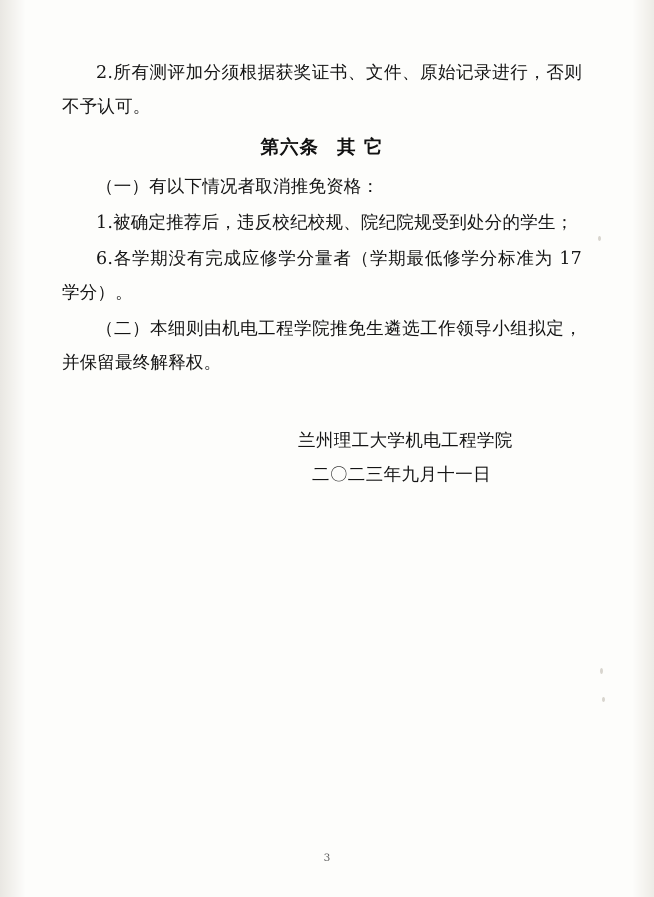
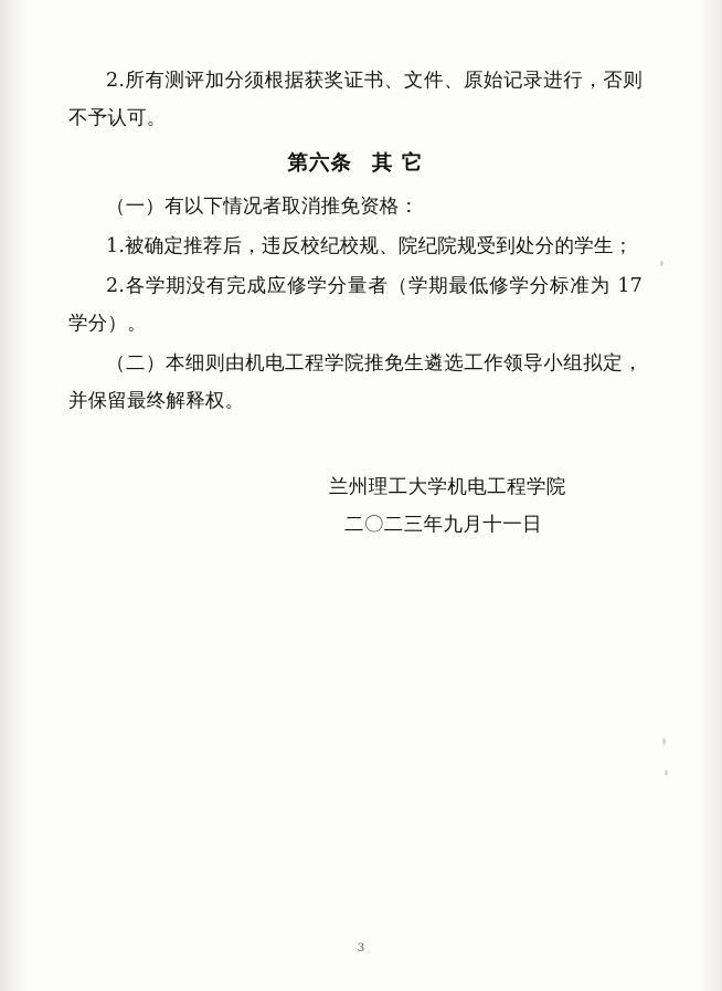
  2.所有测评加分须根据获奖证书、文件、原始记录进行，否则不予认可。
  第六条 其 它
  （一）有以下情况者取消推免资格：
  1.被确定推荐后，违反校纪校规、院纪院规受到处分的学生；
- 6.各学期没有完成应修学分量者（学期最低修学分标准为 17 学分）。
+ 2.各学期没有完成应修学分量者（学期最低修学分标准为 17 学分）。
  （二）本细则由机电工程学院推免生遴选工作领导小组拟定，并保留最终解释权。
  兰州理工大学机电工程学院
  二〇二三年九月十一日
  3
